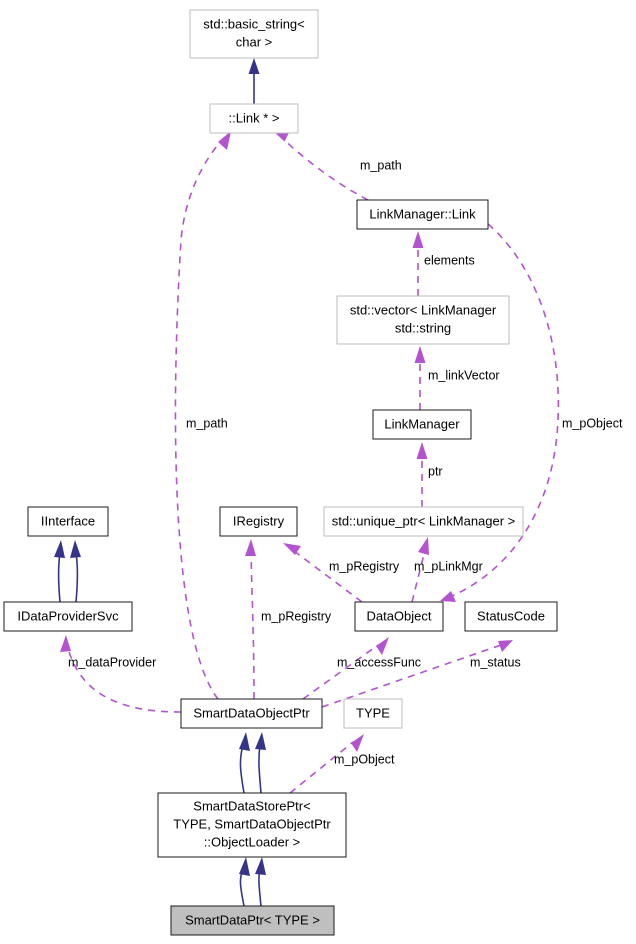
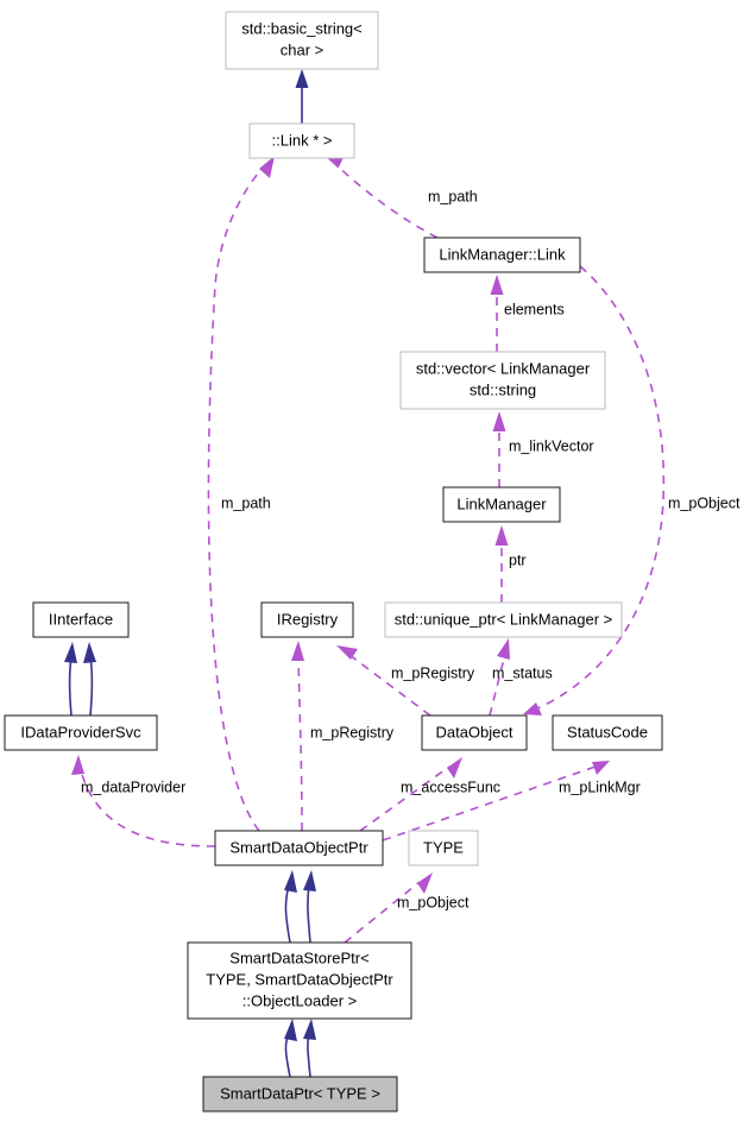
  m_path
  elements
  m_linkVector
  ptr
  m_pRegistry
- m_pLinkMgr
+ m_status
  m_pRegistry
  m_dataProvider
  m_path
  m_accessFunc
- m_status
+ m_pLinkMgr
  m_pObject
  m_pObject
  std::basic_string<
  char >
  ::Link * >
  LinkManager::Link
  std::vector< LinkManager
  std::string
  LinkManager
  std::unique_ptr< LinkManager >
  IInterface
  IRegistry
  IDataProviderSvc
  DataObject
  StatusCode
  SmartDataObjectPtr
  TYPE
  SmartDataStorePtr<
  TYPE, SmartDataObjectPtr
  ::ObjectLoader >
  SmartDataPtr< TYPE >
